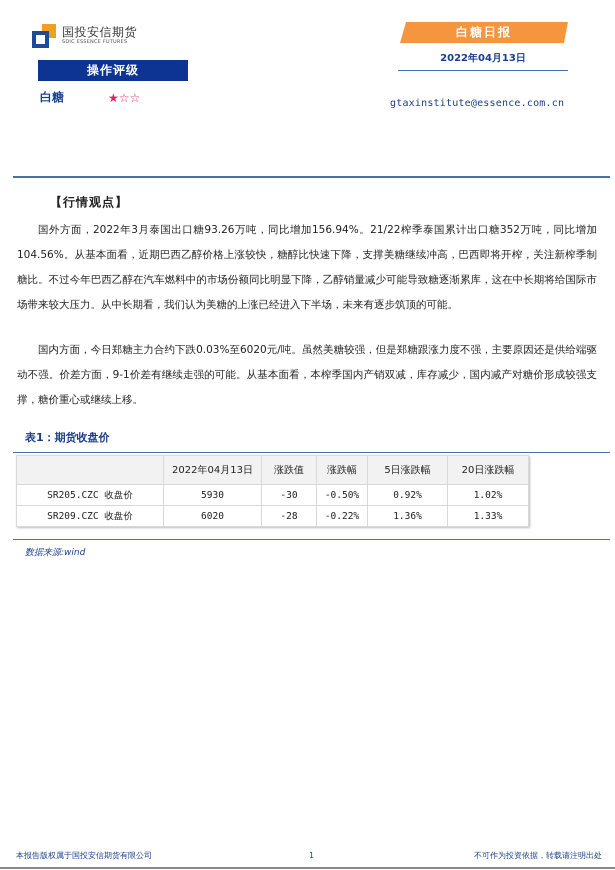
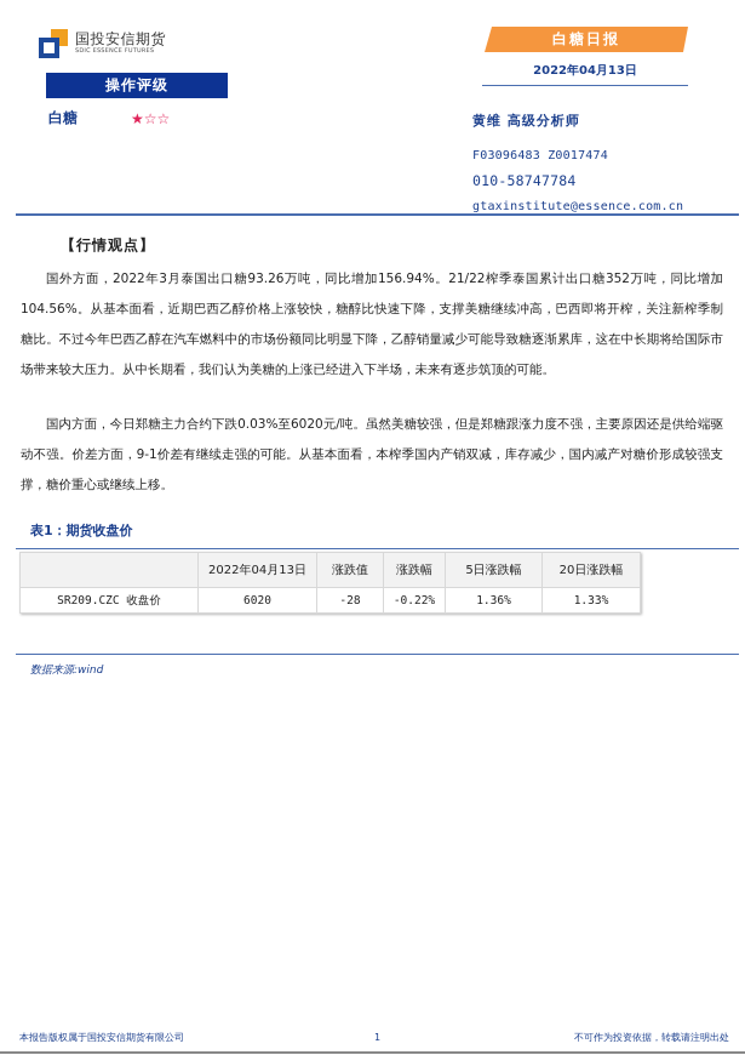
  国投安信期货
  操作评级
  白糖
  ★☆☆
  白糖日报
  2022年04月13日
+ 黄维 高级分析师
+ F03096483 Z0017474
+ 010-58747784
  gtaxinstitute@essence.com.cn
  【行情观点】
  国外方面，2022年3月泰国出口糖93.26万吨，同比增加156.94%。21/22榨季泰国累计出口糖352万吨，同比增加104.56%。从基本面看，近期巴西乙醇价格上涨较快，糖醇比快速下降，支撑美糖继续冲高，巴西即将开榨，关注新榨季制糖比。不过今年巴西乙醇在汽车燃料中的市场份额同比明显下降，乙醇销量减少可能导致糖逐渐累库，这在中长期将给国际市场带来较大压力。从中长期看，我们认为美糖的上涨已经进入下半场，未来有逐步筑顶的可能。
  国内方面，今日郑糖主力合约下跌0.03%至6020元/吨。虽然美糖较强，但是郑糖跟涨力度不强，主要原因还是供给端驱动不强。价差方面，9-1价差有继续走强的可能。从基本面看，本榨季国内产销双减，库存减少，国内减产对糖价形成较强支撑，糖价重心或继续上移。
  表1：期货收盘价
  	2022年04月13日	涨跌值	涨跌幅	5日涨跌幅	20日涨跌幅
- SR205.CZC 收盘价	5930	-30	-0.50%	0.92%	1.02%
  SR209.CZC 收盘价	6020	-28	-0.22%	1.36%	1.33%
  数据来源:wind
  本报告版权属于国投安信期货有限公司
  1
  不可作为投资依据，转载请注明出处
